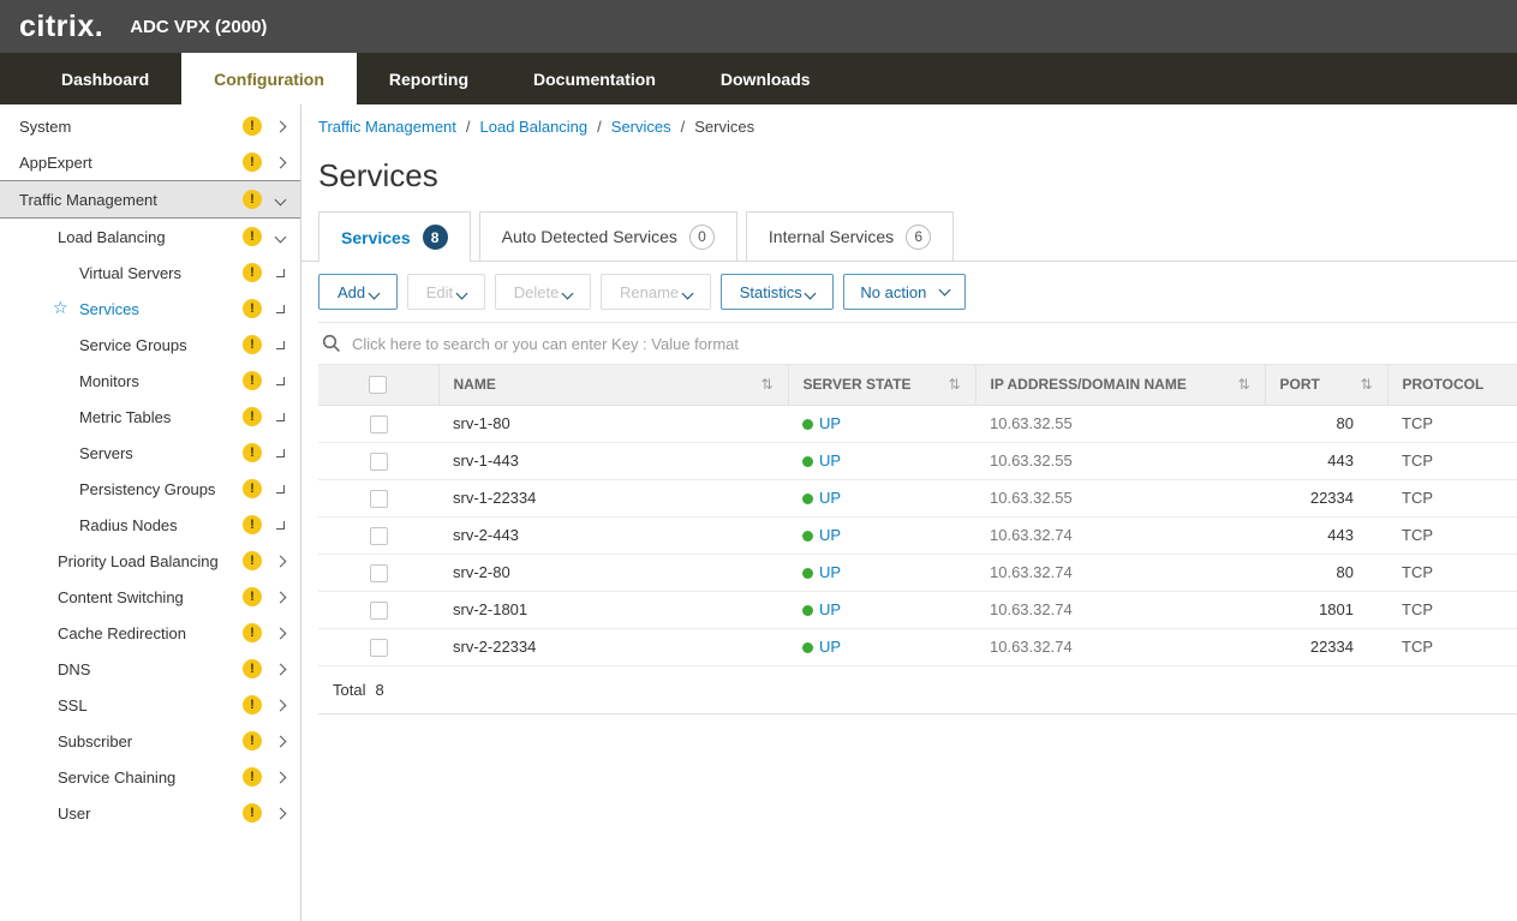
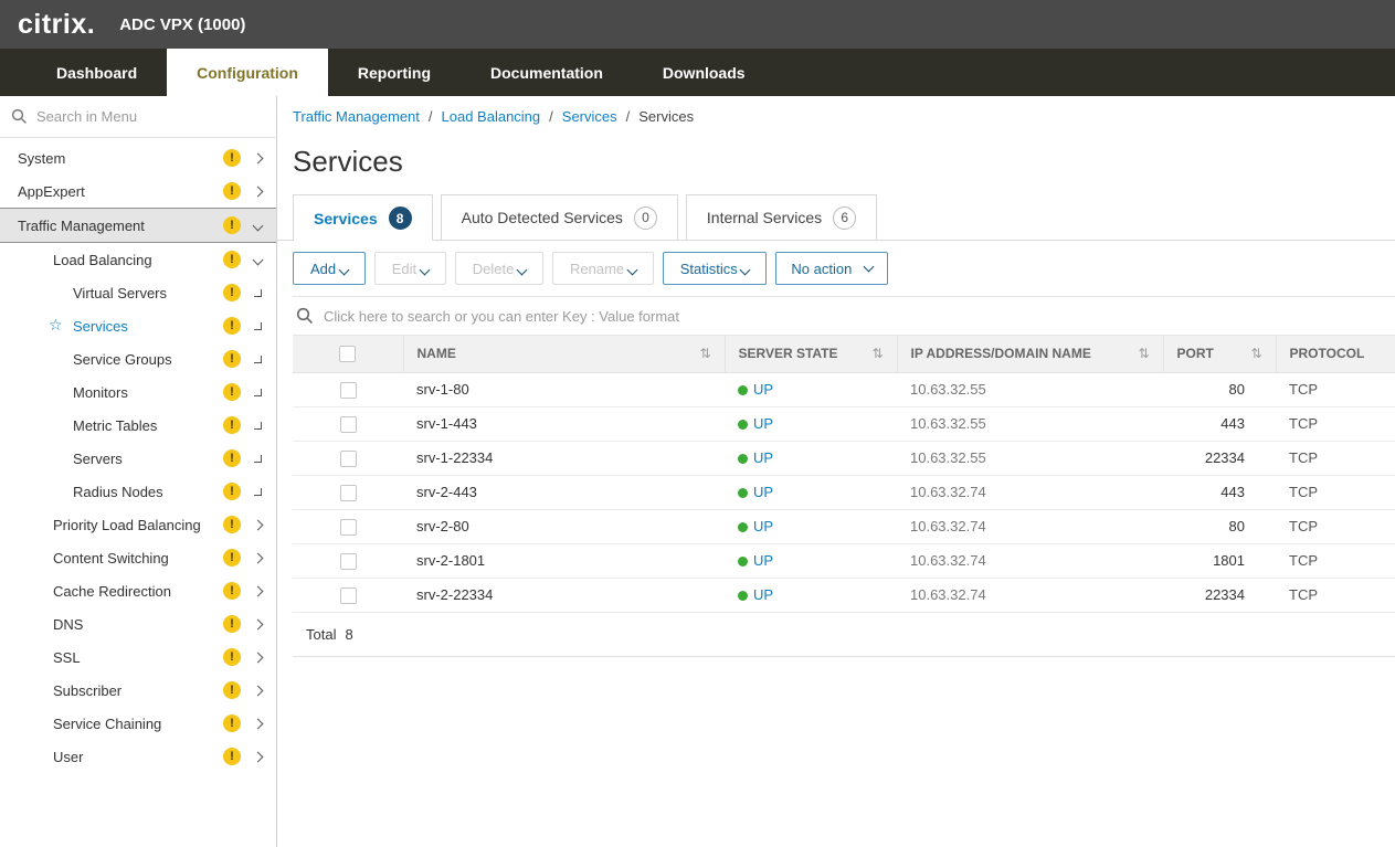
  citrix.
- ADC VPX (2000)
+ ADC VPX (1000)
  Dashboard
  Configuration
  Reporting
  Documentation
  Downloads
+ Search in Menu
  System
  AppExpert
  Traffic Management
  Load Balancing
  Virtual Servers
  Services
  Service Groups
  Monitors
  Metric Tables
  Servers
- Persistency Groups
  Radius Nodes
  Priority Load Balancing
  Content Switching
  Cache Redirection
  DNS
  SSL
  Subscriber
  Service Chaining
  User
  Traffic Management / Load Balancing / Services / Services
  Services
  Services
  8
  Auto Detected Services
  0
  Internal Services
  6
  Add
  Edit
  Delete
  Rename
  Statistics
  No action
  Click here to search or you can enter Key : Value format
  	NAME	SERVER STATE	IP ADDRESS/DOMAIN NAME	PORT	PROTOCOL
  	srv-1-80	UP	10.63.32.55	80	TCP
  	srv-1-443	UP	10.63.32.55	443	TCP
  	srv-1-22334	UP	10.63.32.55	22334	TCP
  	srv-2-443	UP	10.63.32.74	443	TCP
  	srv-2-80	UP	10.63.32.74	80	TCP
  	srv-2-1801	UP	10.63.32.74	1801	TCP
  	srv-2-22334	UP	10.63.32.74	22334	TCP
  Total 8
